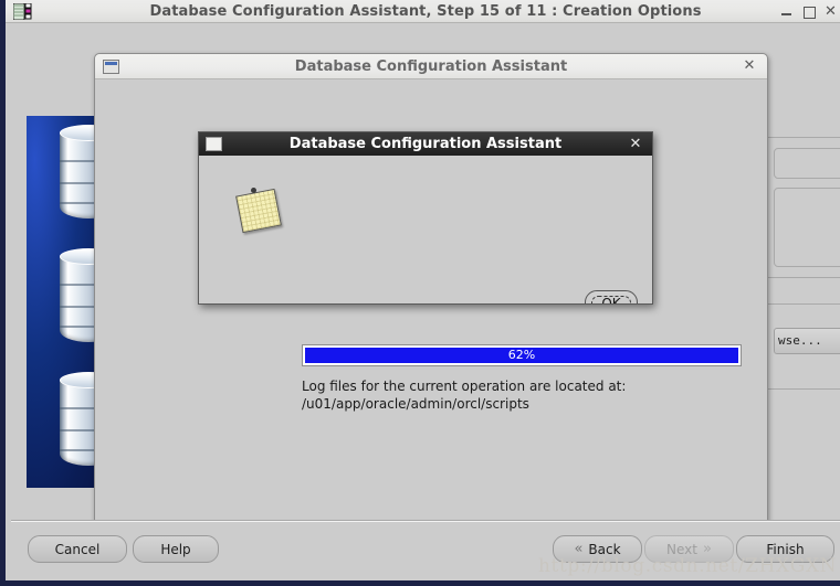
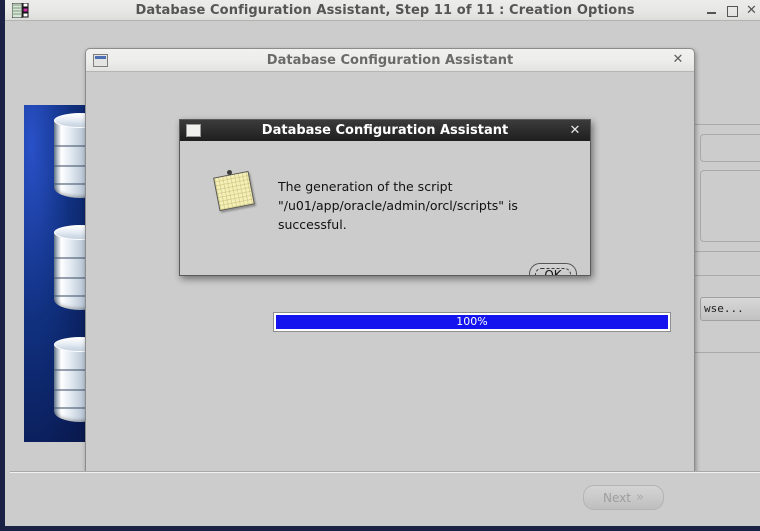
- Database Configuration Assistant, Step 15 of 11 : Creation Options
+ Database Configuration Assistant, Step 11 of 11 : Creation Options
  ✕
  wse...
  Database Configuration Assistant
  ✕
- 62%
+ 100%
- Log files for the current operation are located at:
- /u01/app/oracle/admin/orcl/scripts
  Database Configuration Assistant
  ✕
+ The generation of the script
+ "/u01/app/oracle/admin/orcl/scripts" is successful.
  OK
- Cancel
- Help
- «
- Back
  Next
  »
- Finish
- http://blog.csdn.net/ZHXGXN
